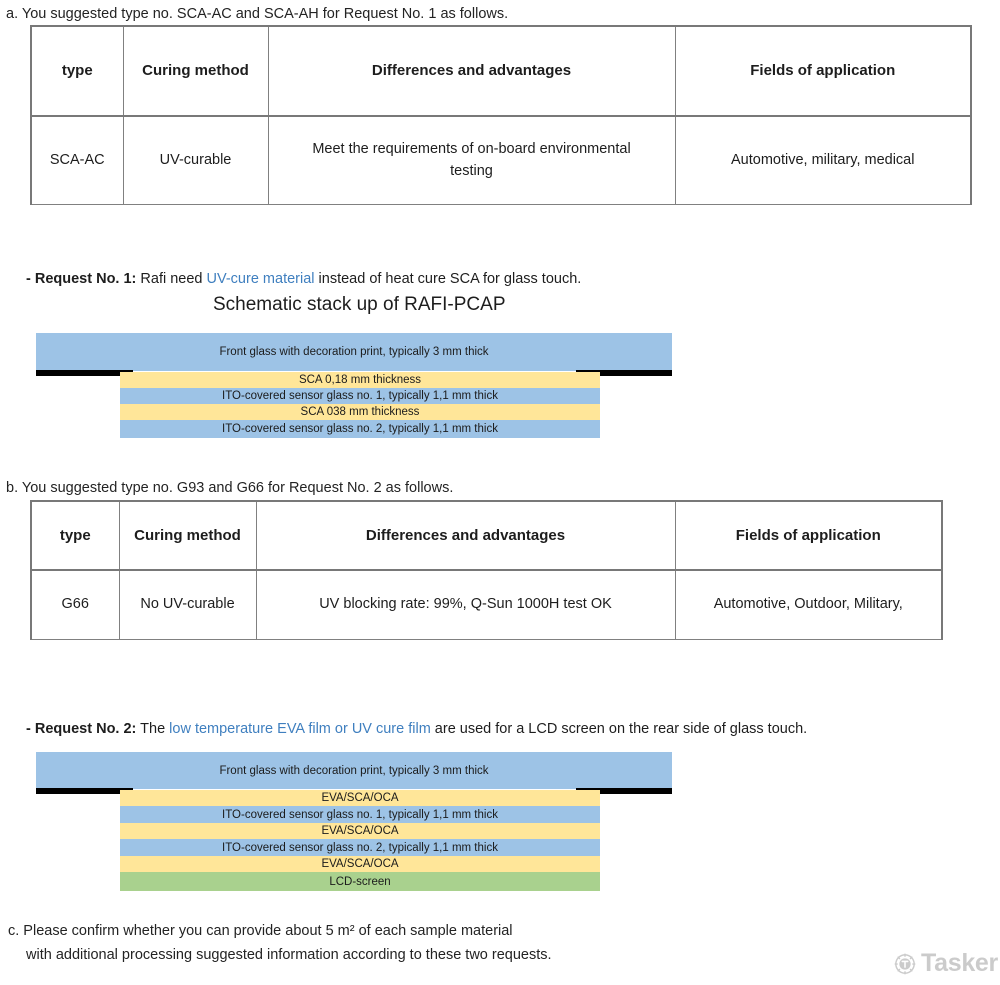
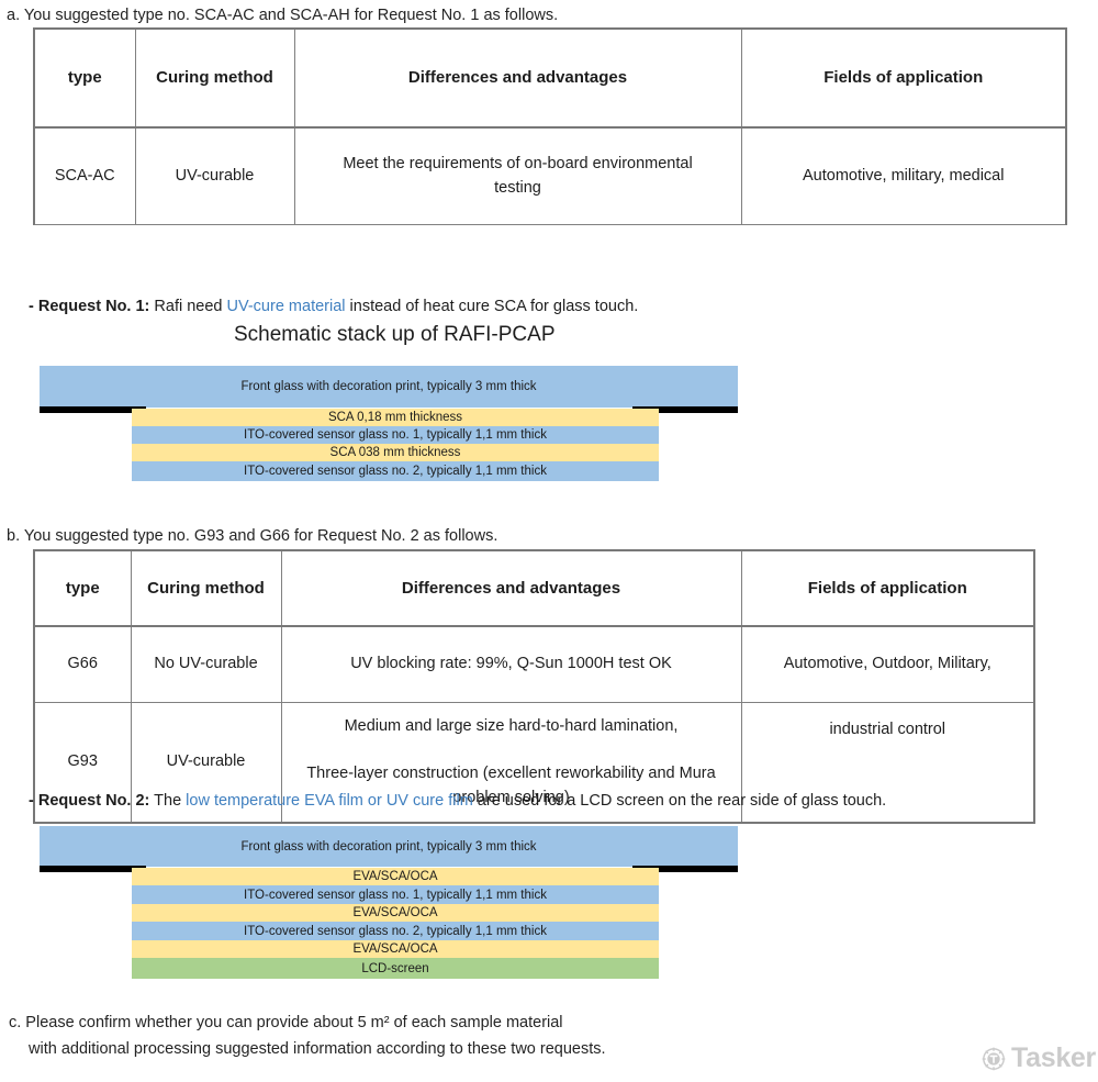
  a. You suggested type no. SCA-AC and SCA-AH for Request No. 1 as follows.
  type	Curing method	Differences and advantages	Fields of application
  SCA-AC	UV-curable	Meet the requirements of on-board environmental testing	Automotive, military, medical
  - Request No. 1: Rafi need UV-cure material instead of heat cure SCA for glass touch.
  Schematic stack up of RAFI-PCAP
  Front glass with decoration print, typically 3 mm thick
  SCA 0,18 mm thickness
  ITO-covered sensor glass no. 1, typically 1,1 mm thick
  SCA 038 mm thickness
  ITO-covered sensor glass no. 2, typically 1,1 mm thick
  b. You suggested type no. G93 and G66 for Request No. 2 as follows.
  type	Curing method	Differences and advantages	Fields of application
  G66	No UV-curable	UV blocking rate: 99%, Q-Sun 1000H test OK	Automotive, Outdoor, Military,
+ G93	UV-curable	Medium and large size hard-to-hard lamination, Three-layer construction (excellent reworkability and Mura problem solving)	industrial control
  - Request No. 2: The low temperature EVA film or UV cure film are used for a LCD screen on the rear side of glass touch.
  Front glass with decoration print, typically 3 mm thick
  EVA/SCA/OCA
  ITO-covered sensor glass no. 1, typically 1,1 mm thick
  EVA/SCA/OCA
  ITO-covered sensor glass no. 2, typically 1,1 mm thick
  EVA/SCA/OCA
  LCD-screen
  c. Please confirm whether you can provide about 5 m² of each sample material
  with additional processing suggested information according to these two requests.
  Tasker
